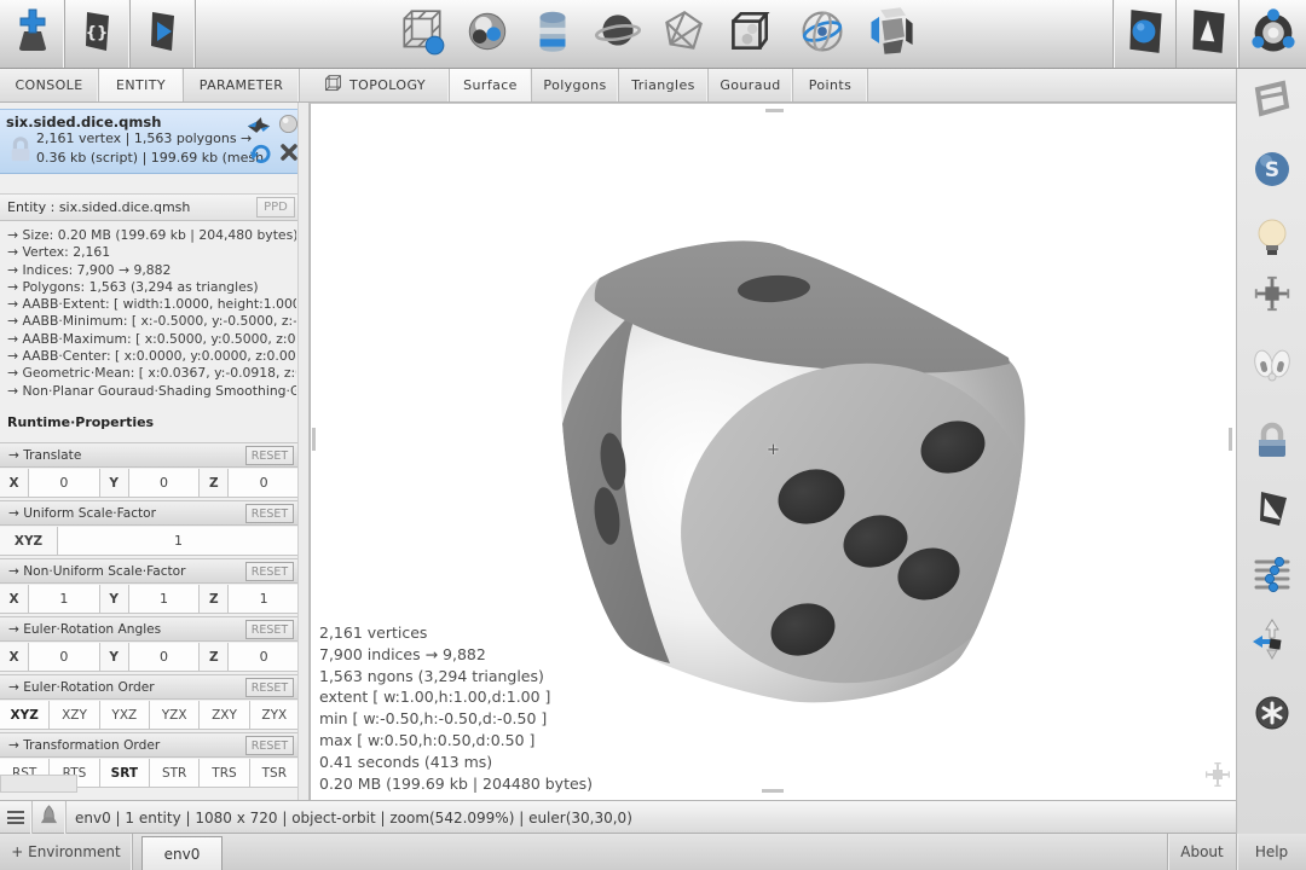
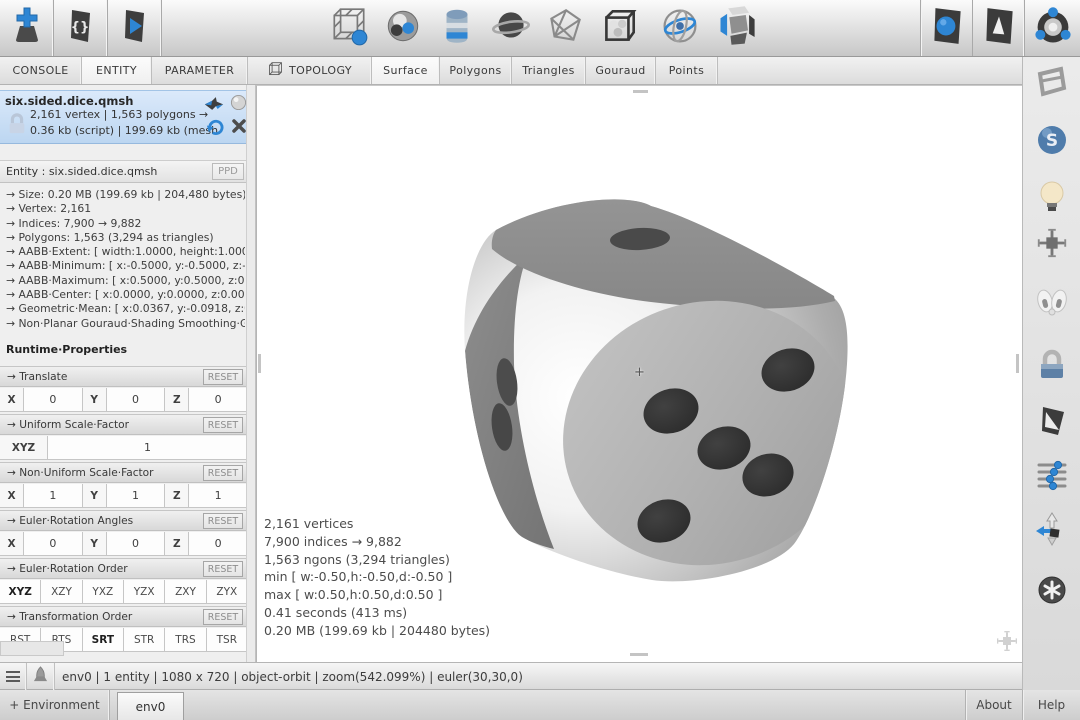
  {}
  CONSOLE
  ENTITY
  PARAMETER
  TOPOLOGY
  Surface
  Polygons
  Triangles
  Gouraud
  Points
  six.sided.dice.qmsh
  2,161 vertex | 1,563 polygons →
  0.36 kb (script) | 199.69 kb (mesh
  Entity : six.sided.dice.qmsh
  PPD
  → Size: 0.20 MB (199.69 kb | 204,480 bytes)
  → Vertex: 2,161
  → Indices: 7,900 → 9,882
  → Polygons: 1,563 (3,294 as triangles)
  → AABB·Extent: [ width:1.0000, height:1.00
  → AABB·Minimum: [ x:-0.5000, y:-0.5000, z:-
  → AABB·Maximum: [ x:0.5000, y:0.5000, z:0
  → AABB·Center: [ x:0.0000, y:0.0000, z:0.00
  → Geometric·Mean: [ x:0.0367, y:-0.0918, z:
  → Non·Planar Gouraud·Shading Smoothing·G
  Runtime·Properties
  → Translate
  RESET
  X
  0
  Y
  0
  Z
  0
  → Uniform Scale·Factor
  RESET
  XYZ
  1
  → Non·Uniform Scale·Factor
  RESET
  X
  1
  Y
  1
  Z
  1
  → Euler·Rotation Angles
  RESET
  X
  0
  Y
  0
  Z
  0
  → Euler·Rotation Order
  RESET
  XYZ
  XZY
  YXZ
  YZX
  ZXY
  ZYX
  → Transformation Order
  RESET
  RST
  RTS
  SRT
  STR
  TRS
  TSR
  +
  2,161 vertices
  7,900 indices → 9,882
  1,563 ngons (3,294 triangles)
- extent [ w:1.00,h:1.00,d:1.00 ]
  min [ w:-0.50,h:-0.50,d:-0.50 ]
  max [ w:0.50,h:0.50,d:0.50 ]
  0.41 seconds (413 ms)
  0.20 MB (199.69 kb | 204480 bytes)
  S
  env0 | 1 entity | 1080 x 720 | object-orbit | zoom(542.099%) | euler(30,30,0)
  + Environment
  env0
  About
  Help
